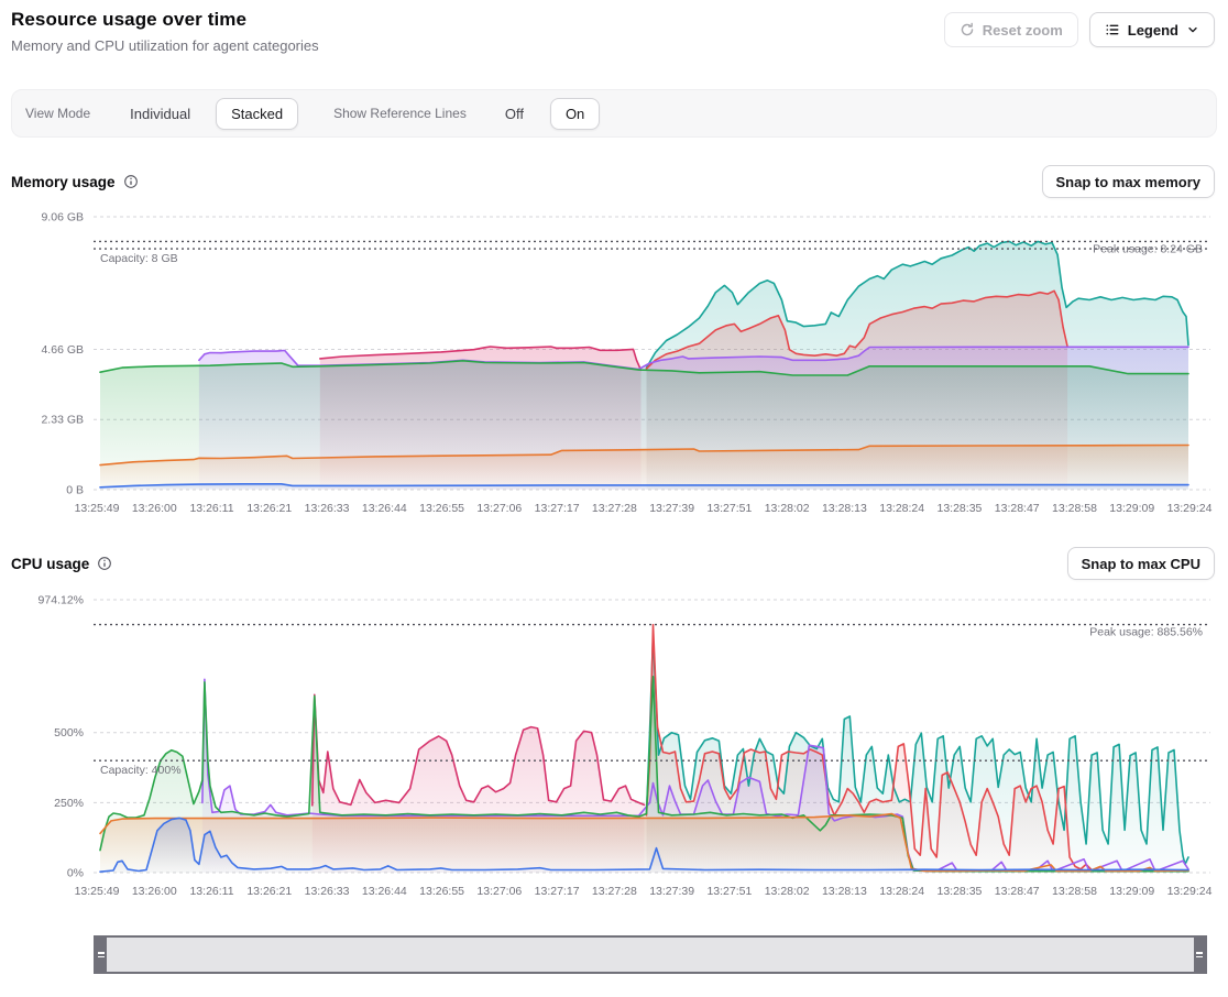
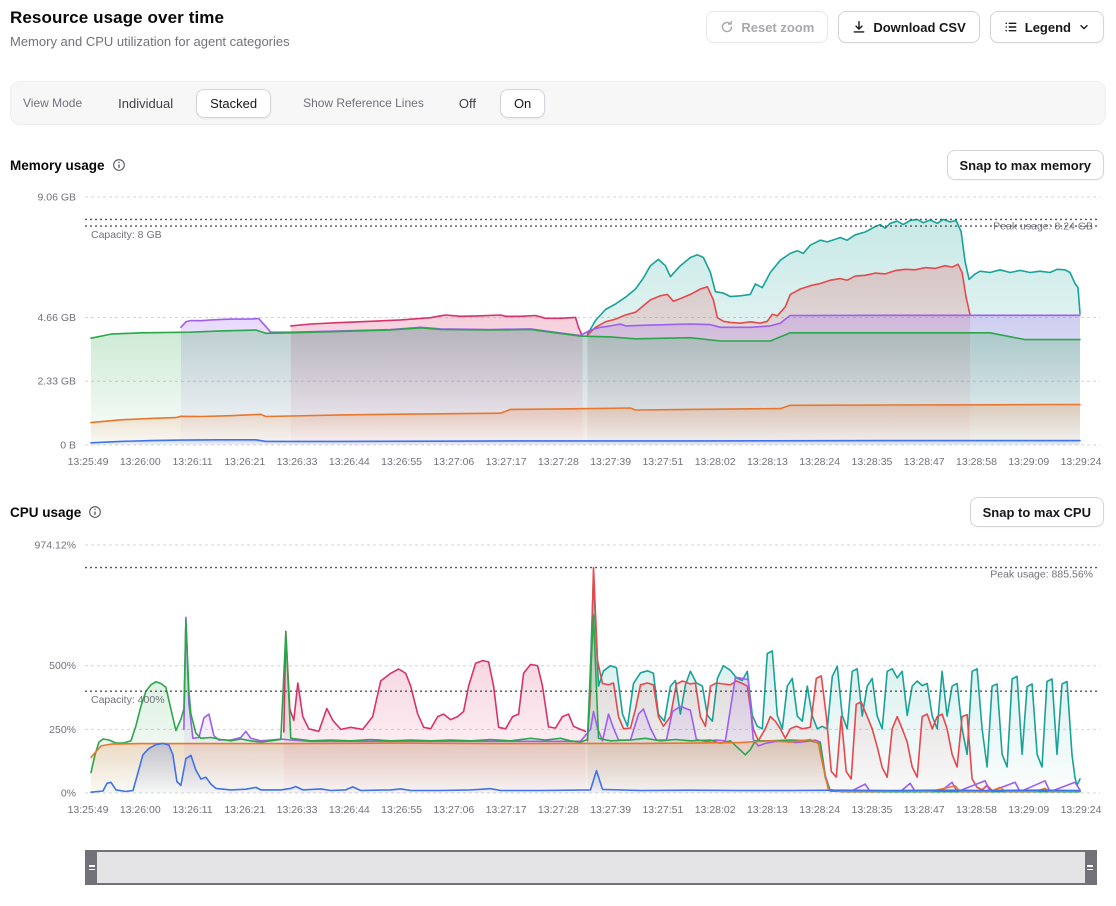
  Resource usage over time
  Memory and CPU utilization for agent categories
  Reset zoom
+ Download CSV
  Legend
  View Mode
  Individual
  Stacked
  Show Reference Lines
  Off
  On
  Memory usage
  Snap to max memory
  9.06 GB
  4.66 GB
  2.33 GB
  0 B
  13:25:49
  13:26:00
  13:26:11
  13:26:21
  13:26:33
  13:26:44
  13:26:55
  13:27:06
  13:27:17
  13:27:28
  13:27:39
  13:27:51
  13:28:02
  13:28:13
  13:28:24
  13:28:35
  13:28:47
  13:28:58
  13:29:09
  13:29:24
  Capacity: 8 GB
  CPU usage
  Snap to max CPU
  974.12%
  500%
  250%
  0%
  13:25:49
  13:26:00
  13:26:11
  13:26:21
  13:26:33
  13:26:44
  13:26:55
  13:27:06
  13:27:17
  13:27:28
  13:27:39
  13:27:51
  13:28:02
  13:28:13
  13:28:24
  13:28:35
  13:28:47
  13:28:58
  13:29:09
  13:29:24
  Peak usage: 885.56%
  Capacity: 400%
